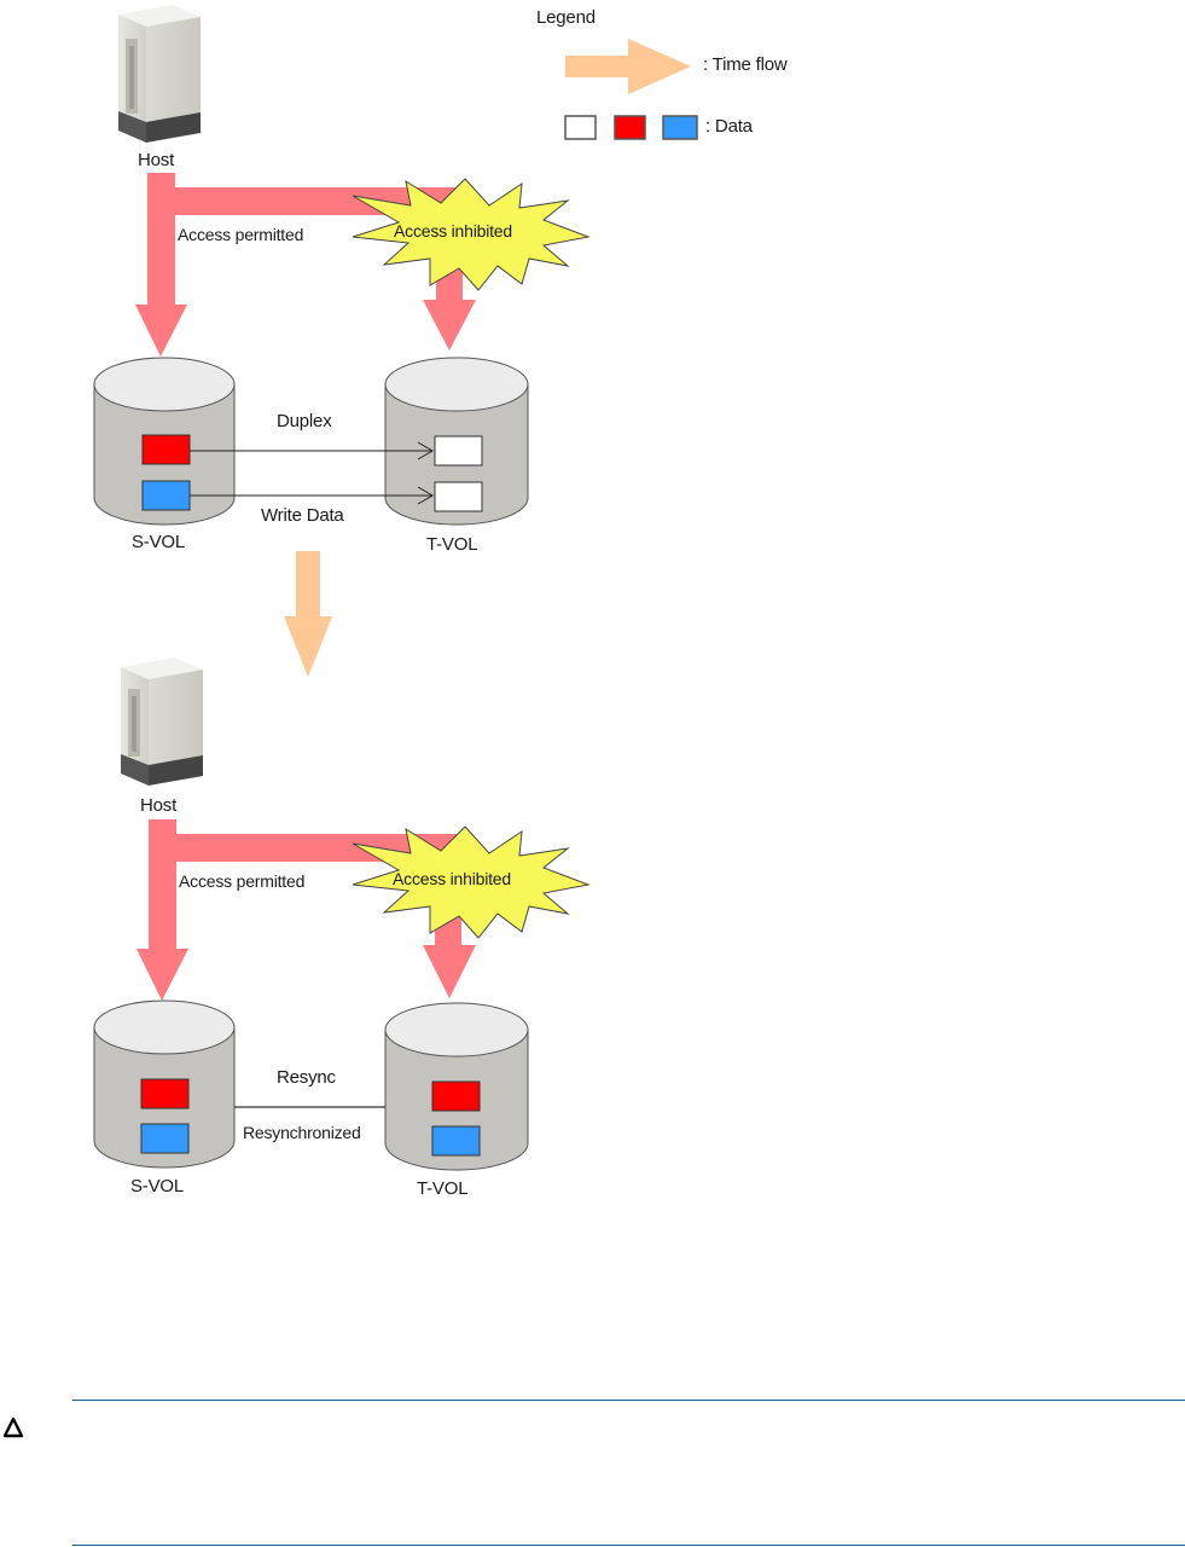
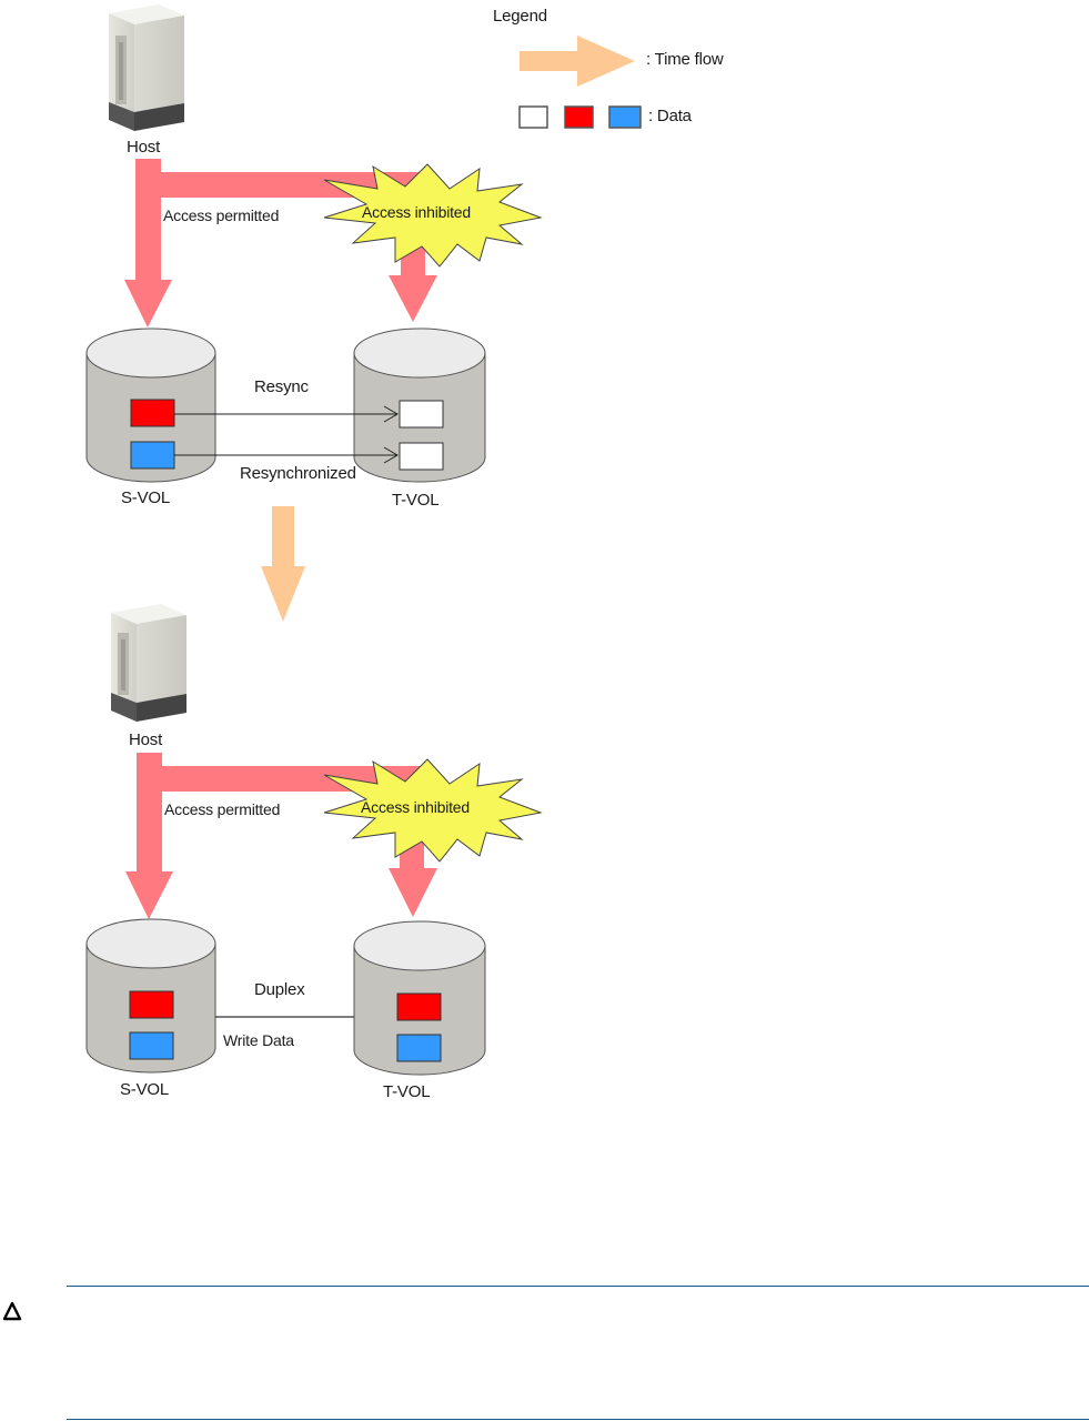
  Legend
  : Time flow
  : Data
  Host
  Access permitted
  Access inhibited
- Duplex
+ Resync
- Write Data
+ Resynchronized
  S-VOL
  T-VOL
  Host
  Access permitted
  Access inhibited
- Resync
+ Duplex
- Resynchronized
+ Write Data
  S-VOL
  T-VOL
